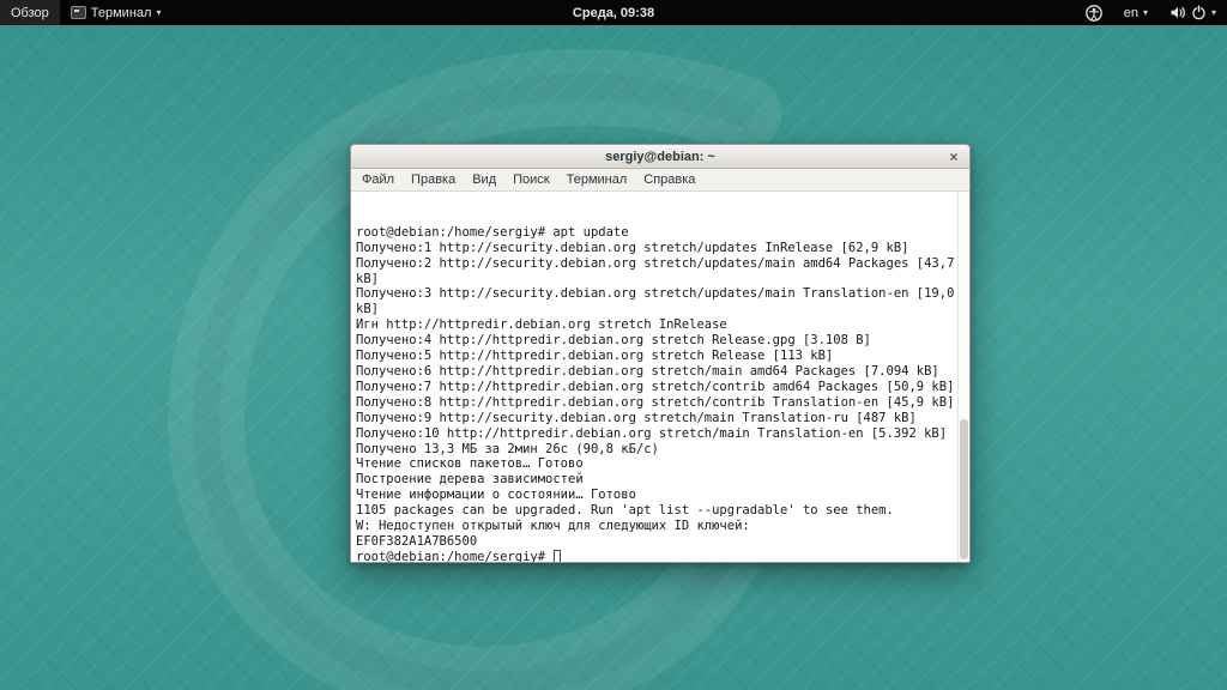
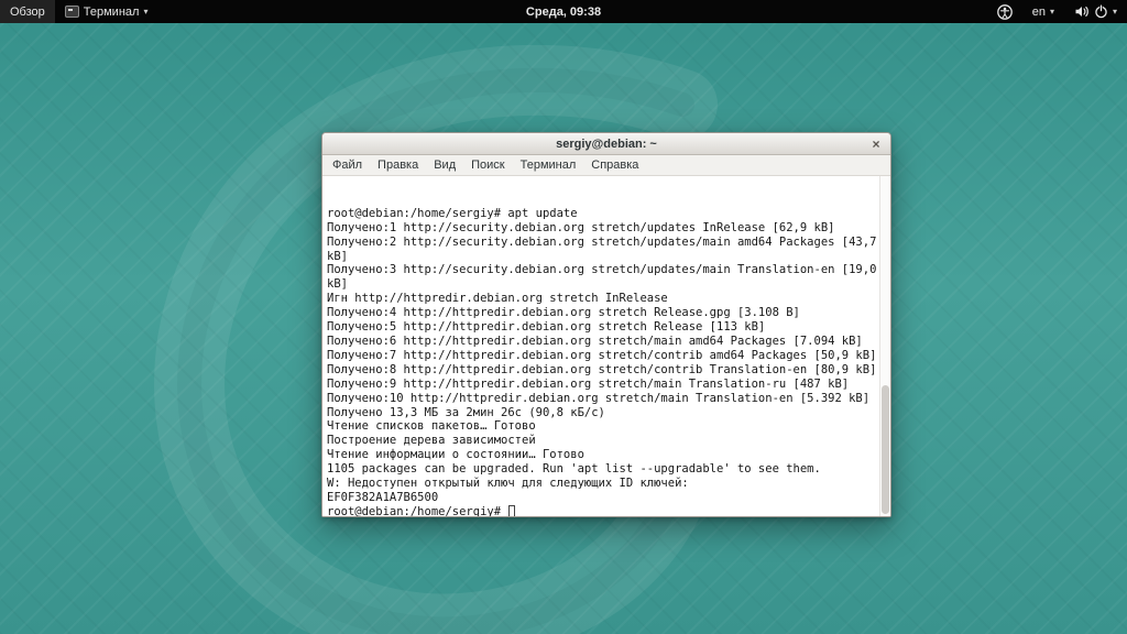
  Обзор
  Терминал
  ▾
  Среда, 09:38
  en
  ▾
  ▾
  sergiy@debian: ~
  ×
  Файл
  Правка
  Вид
  Поиск
  Терминал
  Справка
  root@debian:/home/sergiy# apt update
  Получено:1 http://security.debian.org stretch/updates InRelease [62,9 kB]
  Получено:2 http://security.debian.org stretch/updates/main amd64 Packages [43,7
  kB]
  Получено:3 http://security.debian.org stretch/updates/main Translation-en [19,0
  kB]
  Игн http://httpredir.debian.org stretch InRelease
  Получено:4 http://httpredir.debian.org stretch Release.gpg [3.108 B]
  Получено:5 http://httpredir.debian.org stretch Release [113 kB]
  Получено:6 http://httpredir.debian.org stretch/main amd64 Packages [7.094 kB]
  Получено:7 http://httpredir.debian.org stretch/contrib amd64 Packages [50,9 kB]
- Получено:8 http://httpredir.debian.org stretch/contrib Translation-en [45,9 kB]
+ Получено:8 http://httpredir.debian.org stretch/contrib Translation-en [80,9 kB]
- Получено:9 http://security.debian.org stretch/main Translation-ru [487 kB]
+ Получено:9 http://httpredir.debian.org stretch/main Translation-ru [487 kB]
  Получено:10 http://httpredir.debian.org stretch/main Translation-en [5.392 kB]
  Получено 13,3 МБ за 2мин 26с (90,8 кБ/с)
  Чтение списков пакетов… Готово
  Построение дерева зависимостей
  Чтение информации о состоянии… Готово
  1105 packages can be upgraded. Run 'apt list --upgradable' to see them.
  W: Недоступен открытый ключ для следующих ID ключей:
  EF0F382A1A7B6500
  root@debian:/home/sergiy#
